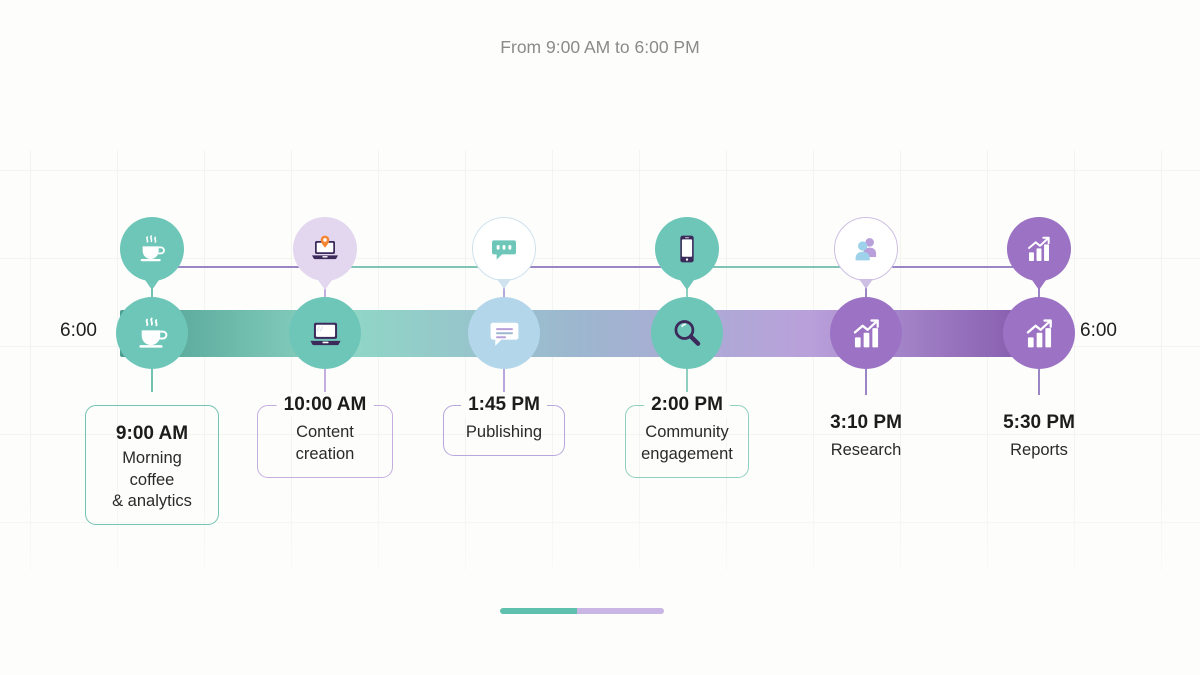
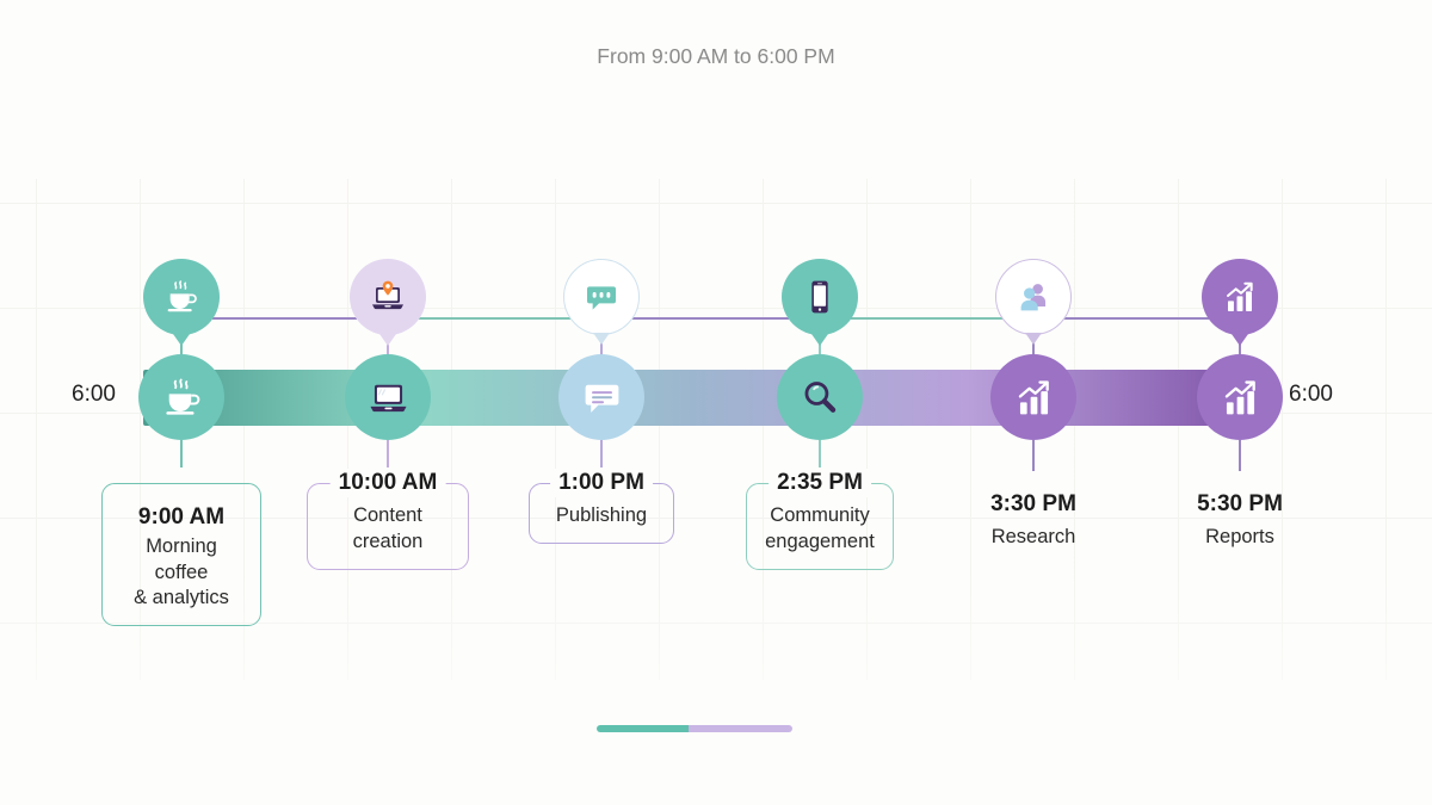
  From 9:00 AM to 6:00 PM
  9:00 AM
  Morning coffee
  & analytics
  10:00 AM
  Content creation
- 1:45 PM
+ 1:00 PM
  Publishing
- 2:00 PM
+ 2:35 PM
  Community
  engagement
- 3:10 PM
+ 3:30 PM
  Research
  5:30 PM
  Reports
  6:00
  6:00
